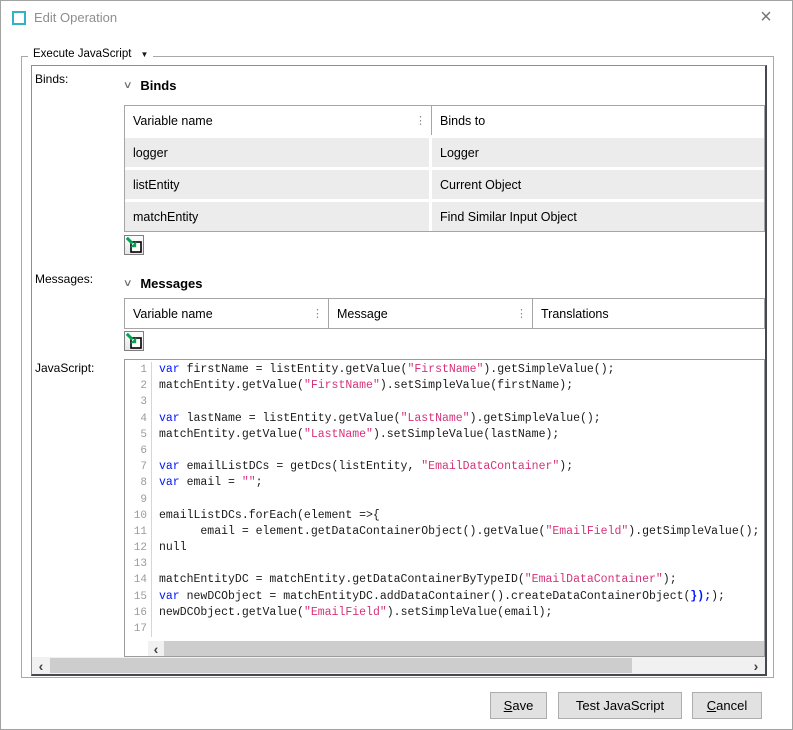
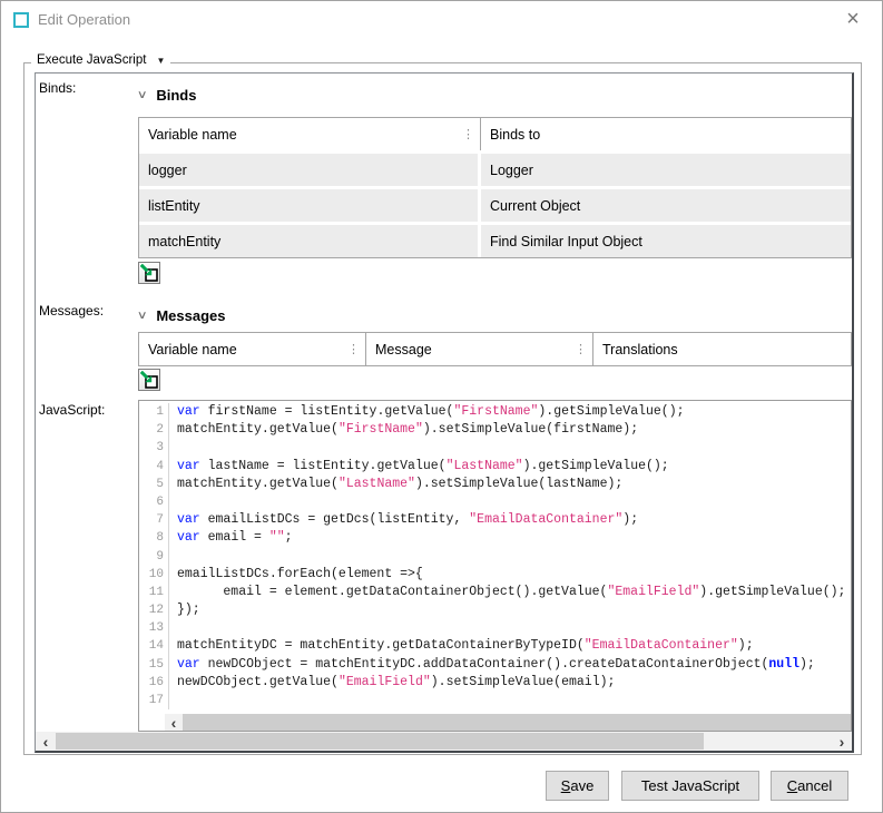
  Edit Operation
  ×
  Execute JavaScript
  ▼
  Binds:
  Messages:
  JavaScript:
  ∨
  Binds
  Variable name
  ⋮
  Binds to
  logger
  Logger
  listEntity
  Current Object
  matchEntity
  Find Similar Input Object
  ∨
  Messages
  Variable name
  ⋮
  Message
  ⋮
  Translations
  1
  var firstName = listEntity.getValue("FirstName").getSimpleValue();
  2
  matchEntity.getValue("FirstName").setSimpleValue(firstName);
  3
  4
  var lastName = listEntity.getValue("LastName").getSimpleValue();
  5
  matchEntity.getValue("LastName").setSimpleValue(lastName);
  6
  7
  var emailListDCs = getDcs(listEntity, "EmailDataContainer");
  8
  var email = "";
  9
  10
  emailListDCs.forEach(element =>{
  11
  email = element.getDataContainerObject().getValue("EmailField").getSimpleValue();
  12
- null
+ });
  13
  14
  matchEntityDC = matchEntity.getDataContainerByTypeID("EmailDataContainer");
  15
- var newDCObject = matchEntityDC.addDataContainer().createDataContainerObject(}););
+ var newDCObject = matchEntityDC.addDataContainer().createDataContainerObject(null);
  16
  newDCObject.getValue("EmailField").setSimpleValue(email);
  17
  ‹
  ‹
  ›
  Save
  Test JavaScript
  Cancel
